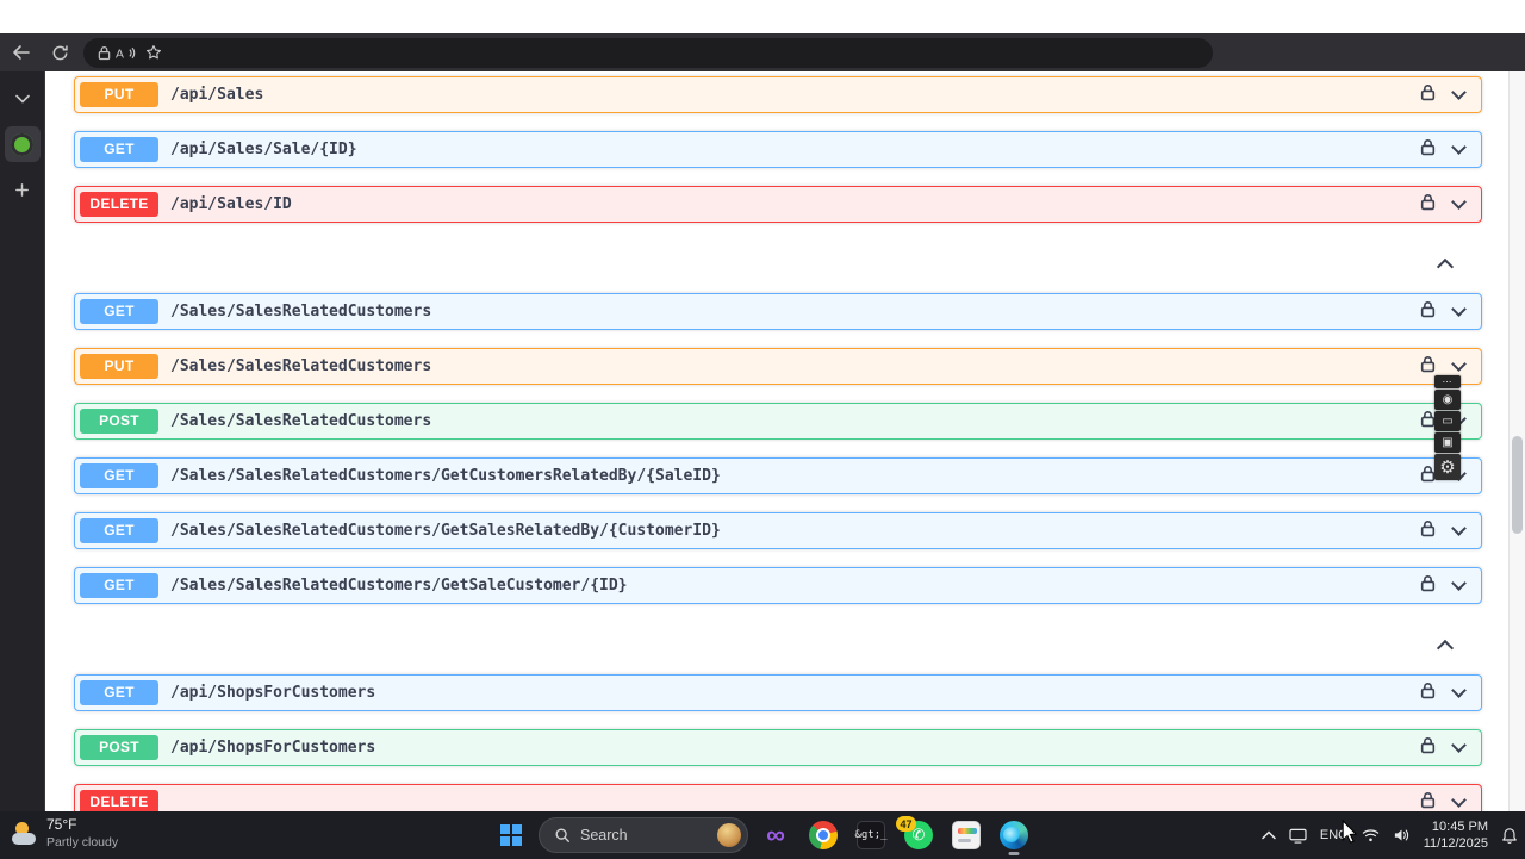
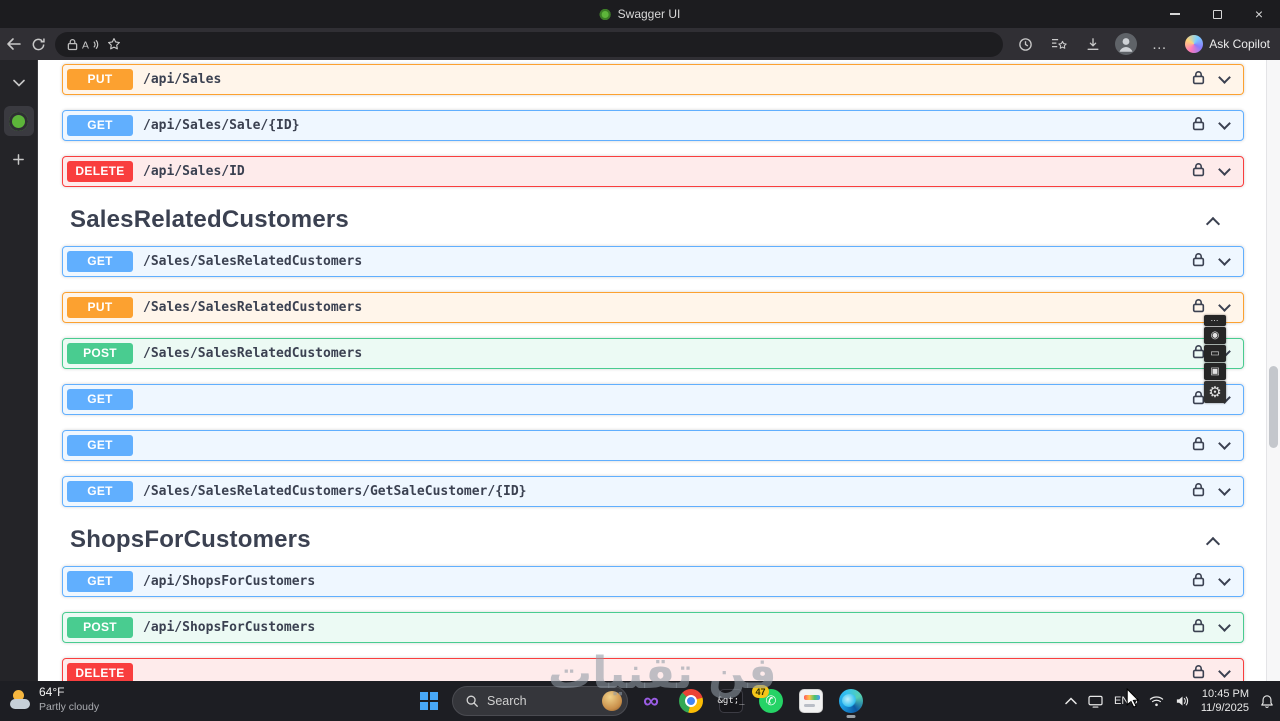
+ Swagger UI
+ ×
  A
+ …
+ Ask Copilot
  PUT
  /api/Sales
  GET
  /api/Sales/Sale/{ID}
  DELETE
  /api/Sales/ID
+ SalesRelatedCustomers
  GET
  /Sales/SalesRelatedCustomers
  PUT
  /Sales/SalesRelatedCustomers
  POST
  /Sales/SalesRelatedCustomers
  GET
- /Sales/SalesRelatedCustomers/GetCustomersRelatedBy/{SaleID}
  GET
- /Sales/SalesRelatedCustomers/GetSalesRelatedBy/{CustomerID}
  GET
  /Sales/SalesRelatedCustomers/GetSaleCustomer/{ID}
+ ShopsForCustomers
  GET
  /api/ShopsForCustomers
  POST
  /api/ShopsForCustomers
  DELETE
  ⋯
  ◉
  ▭
  ▣
  ⚙
- 75°F
+ 64°F
  Partly cloudy
  Search
  ∞
  &gt;_
  ✆
  47
  10:45 PM
- 11/12/2025
+ 11/9/2025
+ فن تقنيات
